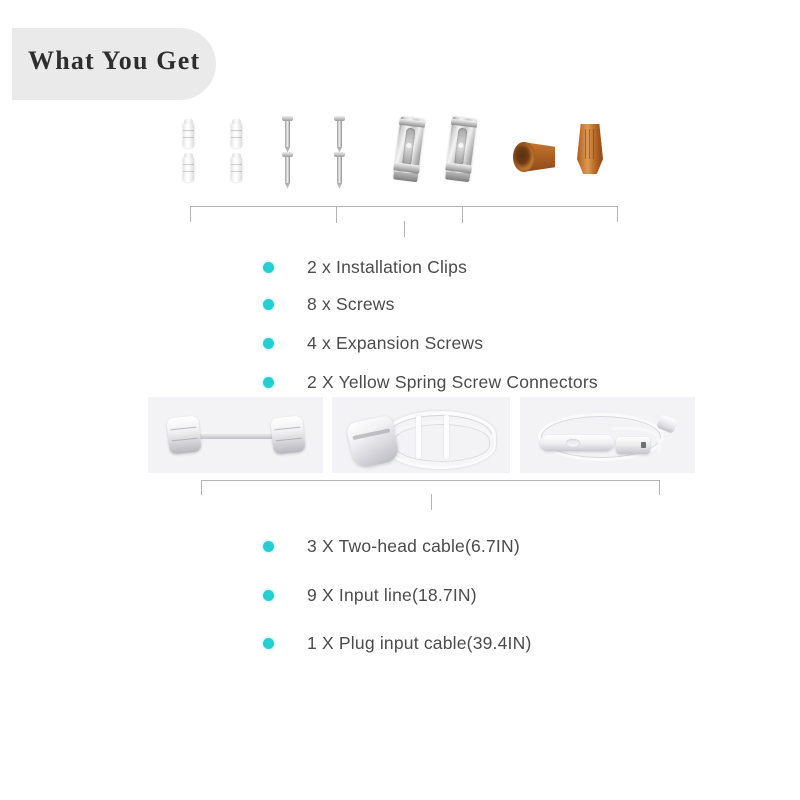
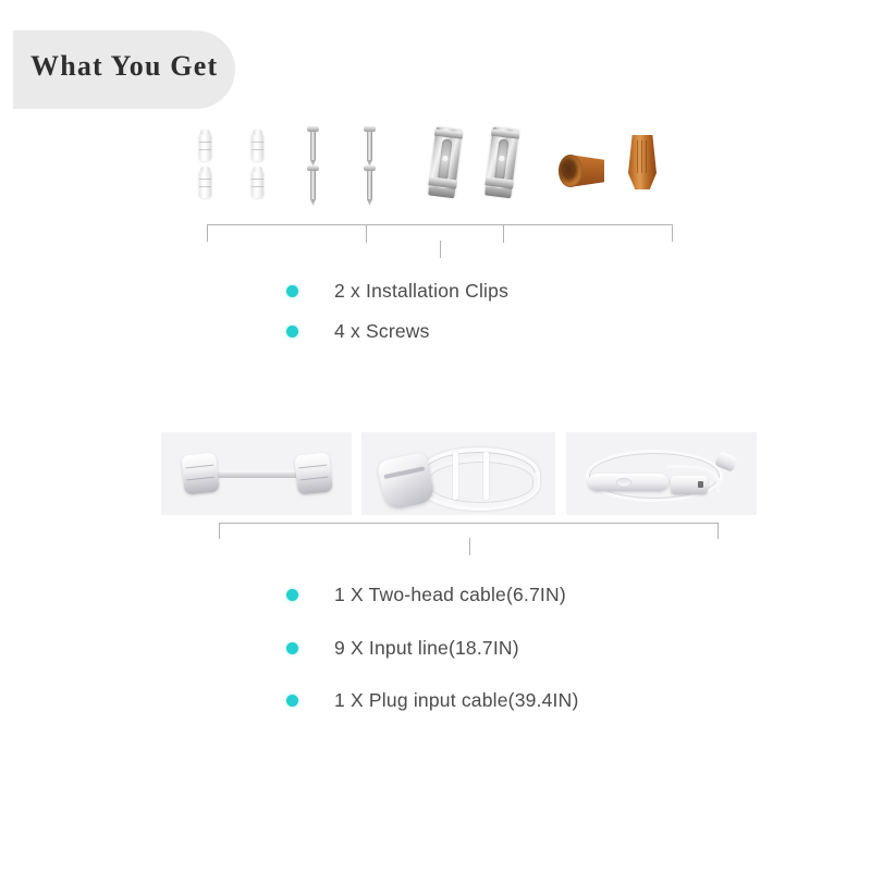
  What You Get
  2 x Installation Clips
- 8 x Screws
+ 4 x Screws
- 4 x Expansion Screws
- 2 X Yellow Spring Screw Connectors
- 3 X Two-head cable(6.7IN)
+ 1 X Two-head cable(6.7IN)
  9 X Input line(18.7IN)
  1 X Plug input cable(39.4IN)
